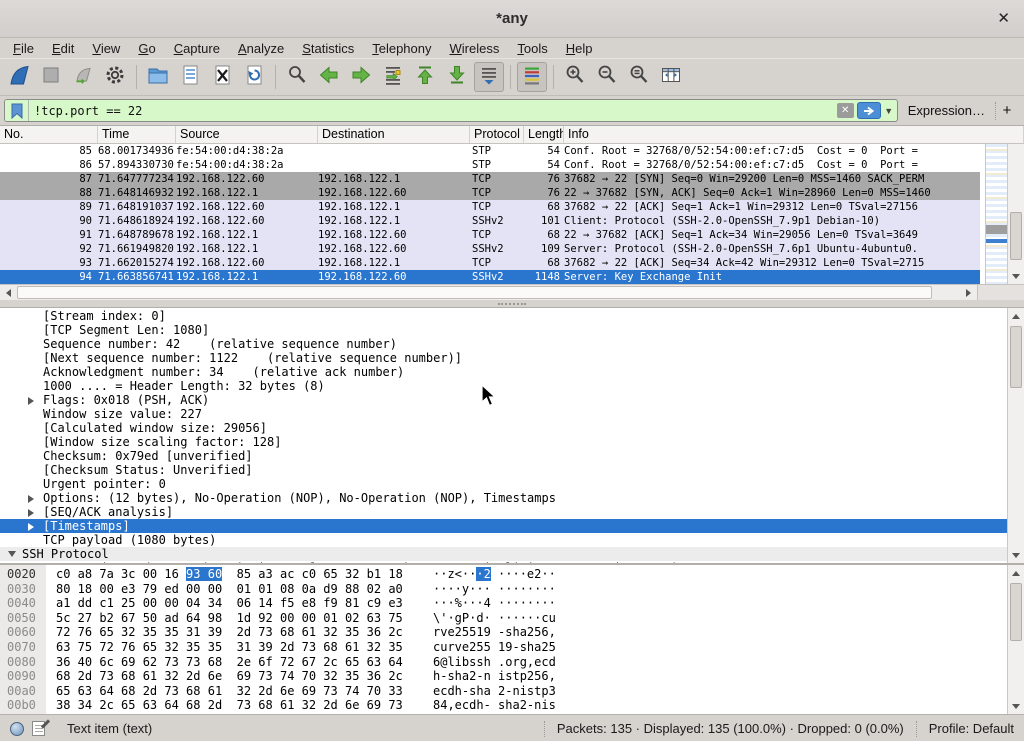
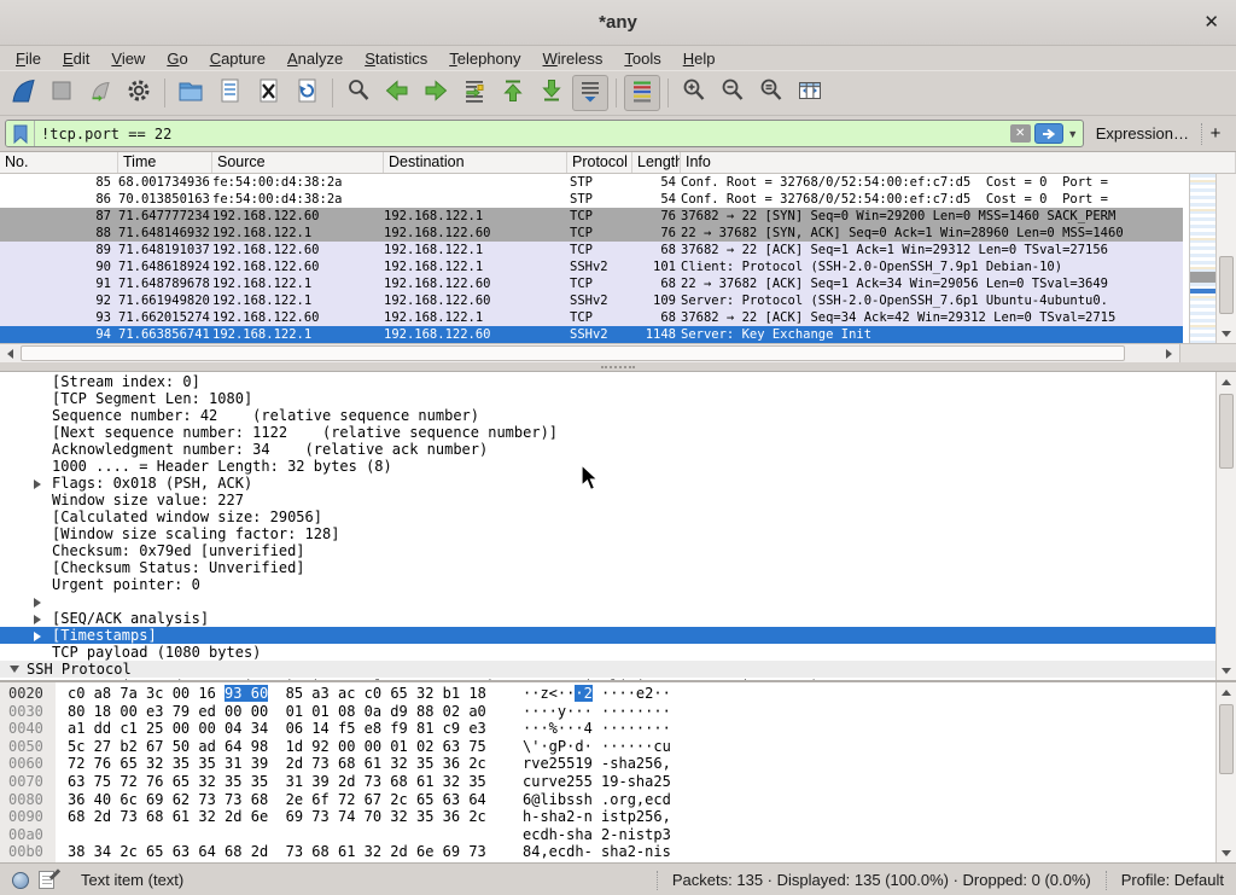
  *any
  ✕
  File
  Edit
  View
  Go
  Capture
  Analyze
  Statistics
  Telephony
  Wireless
  Tools
  Help
  !tcp.port == 22
  ✕
  ▼
  Expression…
  +
  No.
  Time
  Source
  Destination
  Protocol
  Length
  Info
  85
  68.001734936
  fe:54:00:d4:38:2a
  STP
  54
  Conf. Root = 32768/0/52:54:00:ef:c7:d5 Cost = 0 Port =
  86
- 57.894330730
+ 70.013850163
  fe:54:00:d4:38:2a
  STP
  54
  Conf. Root = 32768/0/52:54:00:ef:c7:d5 Cost = 0 Port =
  87
  71.647777234
  192.168.122.60
  192.168.122.1
  TCP
  76
  37682 → 22 [SYN] Seq=0 Win=29200 Len=0 MSS=1460 SACK_PERM
  88
  71.648146932
  192.168.122.1
  192.168.122.60
  TCP
  76
  22 → 37682 [SYN, ACK] Seq=0 Ack=1 Win=28960 Len=0 MSS=1460
  89
  71.648191037
  192.168.122.60
  192.168.122.1
  TCP
  68
  37682 → 22 [ACK] Seq=1 Ack=1 Win=29312 Len=0 TSval=27156
  90
  71.648618924
  192.168.122.60
  192.168.122.1
  SSHv2
  101
  Client: Protocol (SSH-2.0-OpenSSH_7.9p1 Debian-10)
  91
  71.648789678
  192.168.122.1
  192.168.122.60
  TCP
  68
  22 → 37682 [ACK] Seq=1 Ack=34 Win=29056 Len=0 TSval=3649
  92
  71.661949820
  192.168.122.1
  192.168.122.60
  SSHv2
  109
  Server: Protocol (SSH-2.0-OpenSSH_7.6p1 Ubuntu-4ubuntu0.
  93
  71.662015274
  192.168.122.60
  192.168.122.1
  TCP
  68
  37682 → 22 [ACK] Seq=34 Ack=42 Win=29312 Len=0 TSval=2715
  94
  71.663856741
  192.168.122.1
  192.168.122.60
  SSHv2
  1148
  Server: Key Exchange Init
  [Stream index: 0]
  [TCP Segment Len: 1080]
  Sequence number: 42 (relative sequence number)
  [Next sequence number: 1122 (relative sequence number)]
  Acknowledgment number: 34 (relative ack number)
  1000 .... = Header Length: 32 bytes (8)
  Flags: 0x018 (PSH, ACK)
  Window size value: 227
  [Calculated window size: 29056]
  [Window size scaling factor: 128]
  Checksum: 0x79ed [unverified]
  [Checksum Status: Unverified]
  Urgent pointer: 0
- Options: (12 bytes), No-Operation (NOP), No-Operation (NOP), Timestamps
  [SEQ/ACK analysis]
  [Timestamps]
  TCP payload (1080 bytes)
  SSH Protocol
  0020
  c0 a8 7a 3c 00 16 93 60 85 a3 ac c0 65 32 b1 18
  ··z<···2 ····e2··
  0030
  80 18 00 e3 79 ed 00 00 01 01 08 0a d9 88 02 a0
  ····y··· ········
  0040
  a1 dd c1 25 00 00 04 34 06 14 f5 e8 f9 81 c9 e3
  ···%···4 ········
  0050
  5c 27 b2 67 50 ad 64 98 1d 92 00 00 01 02 63 75
  \'·gP·d· ······cu
  0060
  72 76 65 32 35 35 31 39 2d 73 68 61 32 35 36 2c
  rve25519 -sha256,
  0070
  63 75 72 76 65 32 35 35 31 39 2d 73 68 61 32 35
  curve255 19-sha25
  0080
  36 40 6c 69 62 73 73 68 2e 6f 72 67 2c 65 63 64
  6@libssh .org,ecd
  0090
  68 2d 73 68 61 32 2d 6e 69 73 74 70 32 35 36 2c
  h-sha2-n istp256,
  00a0
- 65 63 64 68 2d 73 68 61 32 2d 6e 69 73 74 70 33
  ecdh-sha 2-nistp3
  00b0
  38 34 2c 65 63 64 68 2d 73 68 61 32 2d 6e 69 73
  84,ecdh- sha2-nis
  Text item (text)
  Packets: 135 · Displayed: 135 (100.0%) · Dropped: 0 (0.0%)
  Profile: Default
